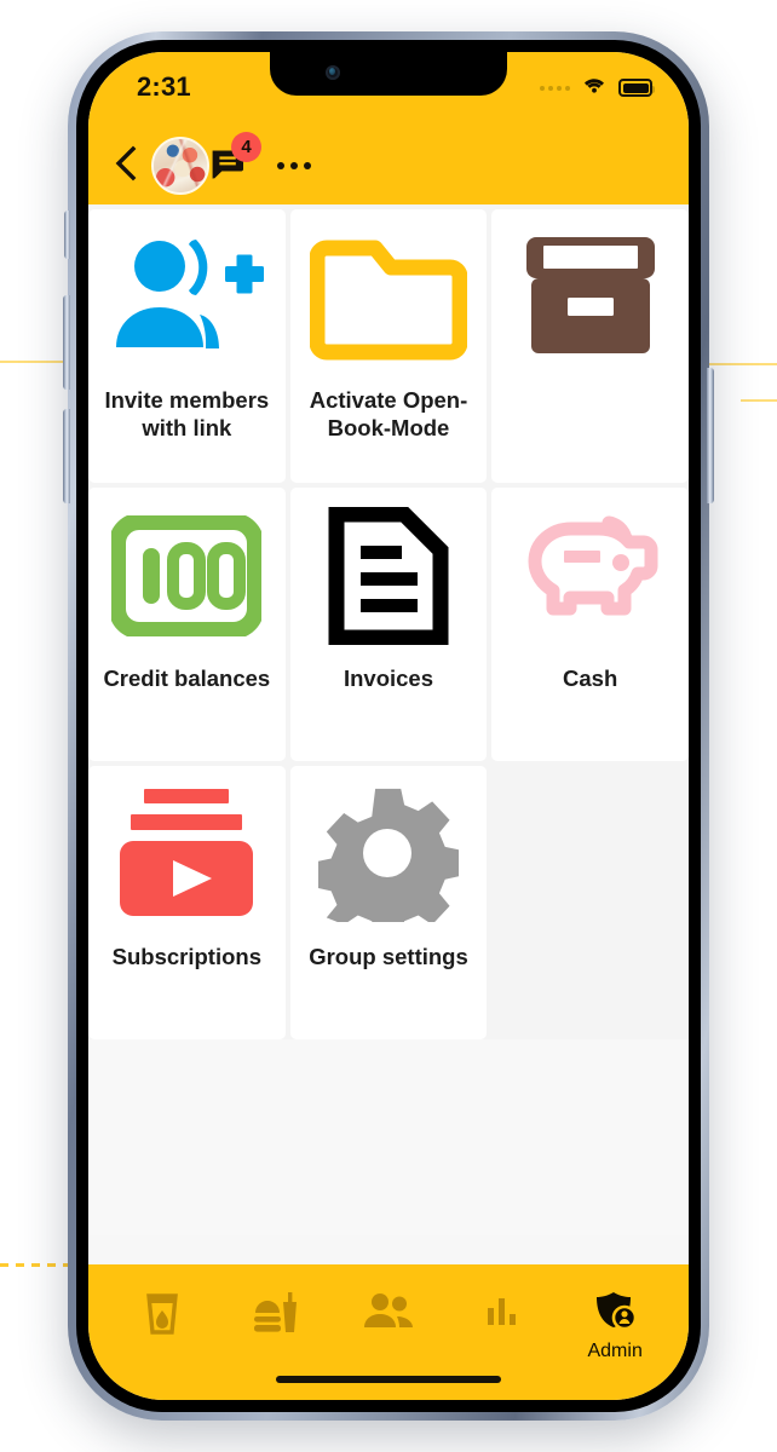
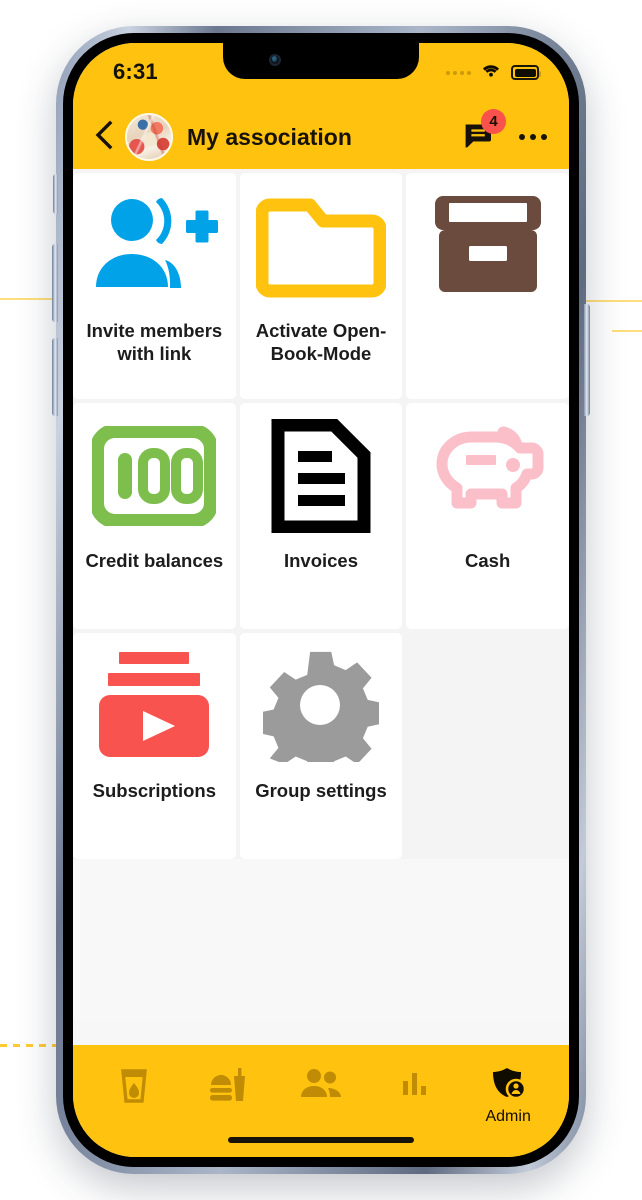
- 2:31
+ 6:31
+ My association
  4
  Invite members with link
  Activate Open-Book-Mode
  Credit balances
  Invoices
  Cash
  Subscriptions
  Group settings
  Admin
